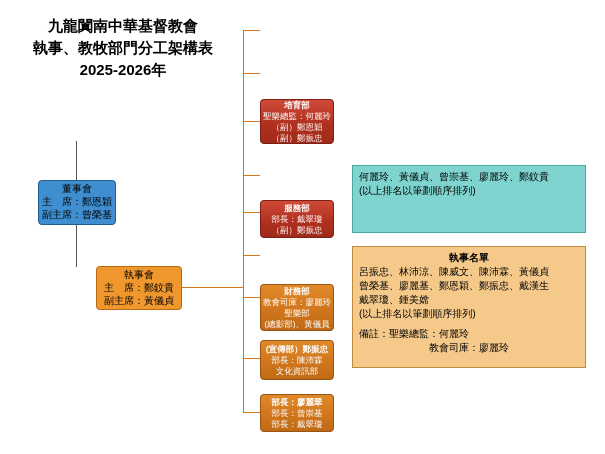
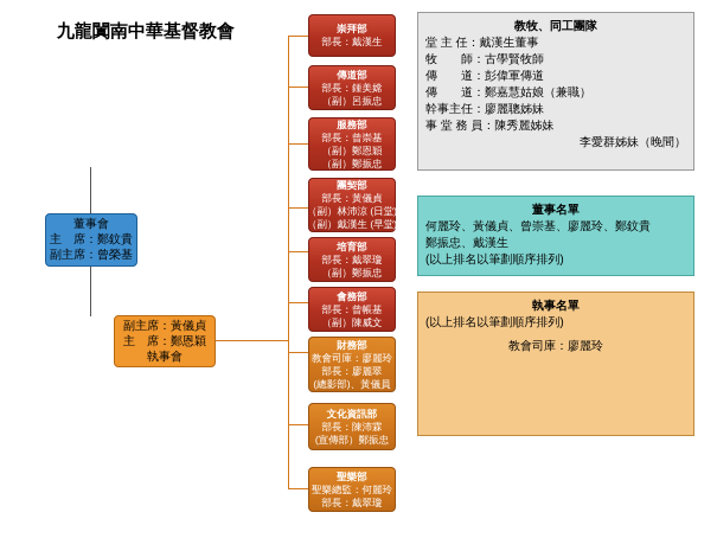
  九龍闐南中華基督教會
- 執事、教牧部門分工架構表
- 2025-2026年
  董事會
- 主 席：鄭恩穎
+ 主 席：鄭鈫貴
  副主席：曾榮基
- 執事會
+ 副主席：黃儀貞
- 主 席：鄭鈫貴
+ 主 席：鄭恩穎
- 副主席：黃儀貞
+ 執事會
+ 崇拜部
+ 部長：戴漢生
+ 傳道部
+ 部長：鍾美嫦
+ （副）呂振忠
- 培育部
+ 服務部
- 聖樂總監：何麗玲
+ 部長：曾崇基
  （副）鄭恩穎
  （副）鄭振忠
+ 團契部
+ 部長：黃儀貞
+ （副）林沛涼 (日堂)
+ （副）戴漢生 (早堂)
- 服務部
+ 培育部
  部長：戴翠瓊
  （副）鄭振忠
+ 會務部
+ 部長：曾帳基
+ （副）陳威文
  財務部
  教會司庫：廖麗玲
- 聖樂部
+ 部長：廖麗翠
  (總影部)、黃儀員
- (宣傳部）鄭振忠
+ 文化資訊部
  部長：陳沛霖
- 文化資訊部
+ (宣傳部）鄭振忠
- 部長：廖麗翠
+ 聖樂部
- 部長：曾崇基
+ 聖樂總監：何麗玲
  部長：戴翠瓊
+ 教牧、同工團隊
+ 堂 主 任：戴漢生董事
+ 牧 師：古學賢牧師
+ 傳 道：彭偉軍傳道
+ 傳 道：鄭嘉慧姑娘（兼職）
+ 幹事主任：廖麗聰姊妹
+ 事 堂 務 員：陳秀麗姊妹
+ 李愛群姊妹（晚間）
+ 董事名單
  何麗玲、黃儀貞、曾崇基、廖麗玲、鄭鈫貴
+ 鄭振忠、戴漢生
  (以上排名以筆劃順序排列)
  執事名單
- 呂振忠、林沛涼、陳威文、陳沛霖、黃儀貞
- 曾榮基、廖麗基、鄭恩穎、鄭振忠、戴漢生
- 戴翠瓊、鍾美嫦
  (以上排名以筆劃順序排列)
- 備註：聖樂總監：何麗玲
  教會司庫：廖麗玲
